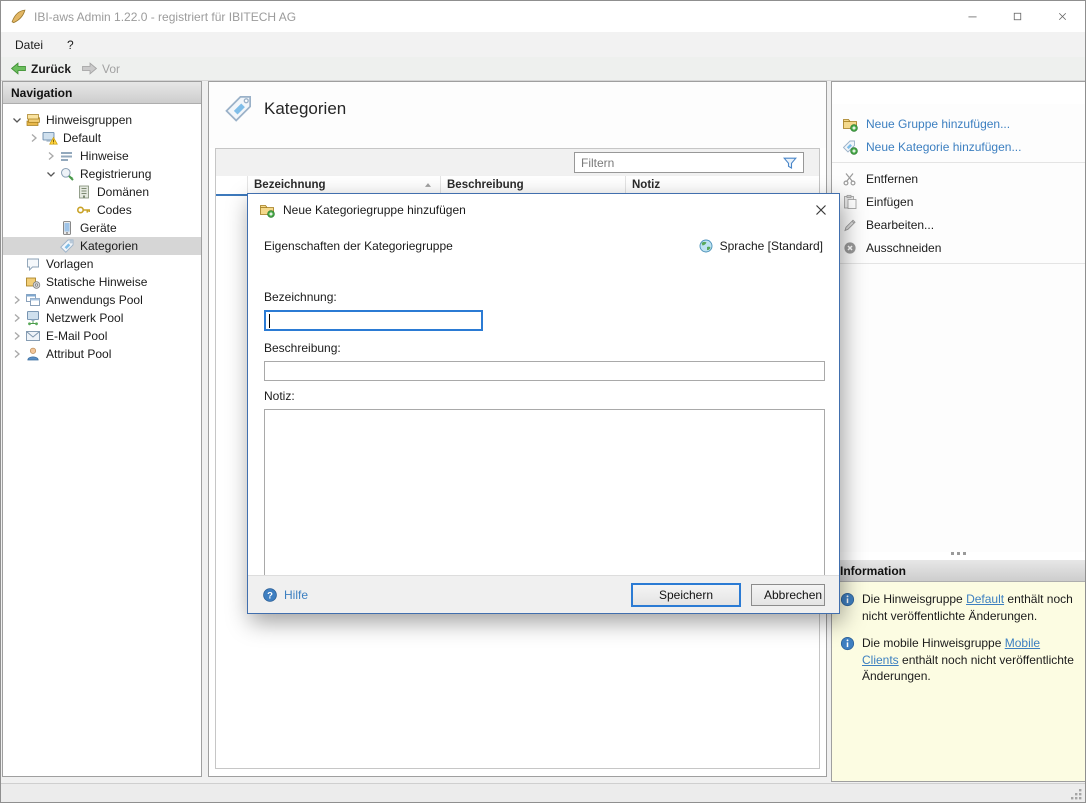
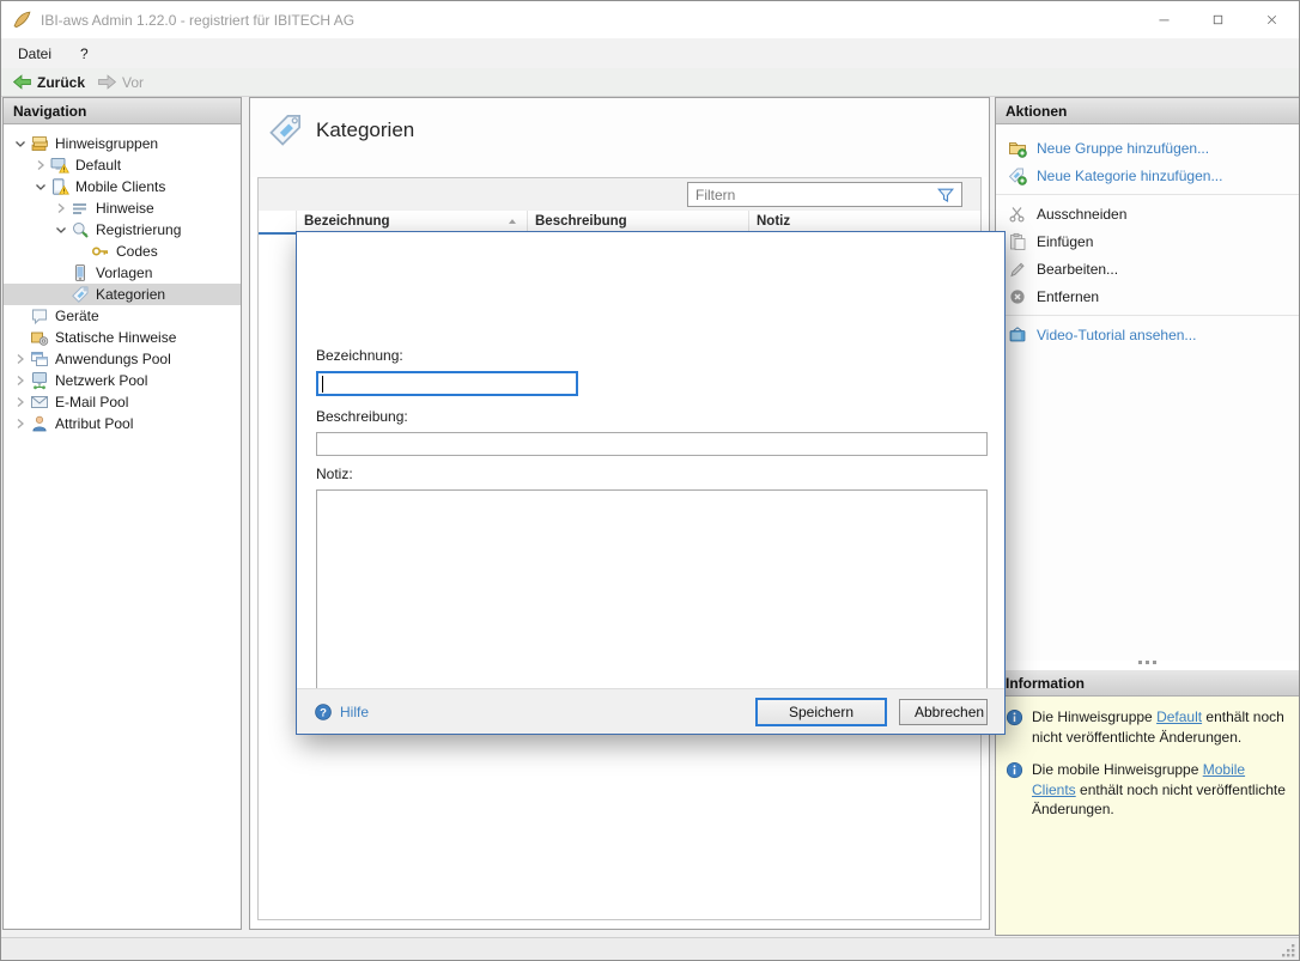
  IBI-aws Admin 1.22.0 - registriert für IBITECH AG
  Datei
  ?
  Zurück
  Vor
  Navigation
  Hinweisgruppen
  Default
+ Mobile Clients
  Hinweise
  Registrierung
- Domänen
  Codes
- Geräte
+ Vorlagen
  Kategorien
- Vorlagen
+ Geräte
  Statische Hinweise
  Anwendungs Pool
  Netzwerk Pool
  E-Mail Pool
  Attribut Pool
  Kategorien
  Filtern
  Bezeichnung
  Beschreibung
  Notiz
+ Aktionen
  Neue Gruppe hinzufügen...
  Neue Kategorie hinzufügen...
- Entfernen
+ Ausschneiden
  Einfügen
  Bearbeiten...
- Ausschneiden
+ Entfernen
+ Video-Tutorial ansehen...
  Information
  Die Hinweisgruppe Default enthält noch nicht veröffentlichte Änderungen.
  Die mobile Hinweisgruppe Mobile Clients enthält noch nicht veröffentlichte Änderungen.
- Neue Kategoriegruppe hinzufügen
- Eigenschaften der Kategoriegruppe
- Sprache [Standard]
  Bezeichnung:
  Beschreibung:
  Notiz:
  ?
  Hilfe
  Speichern
  Abbrechen
